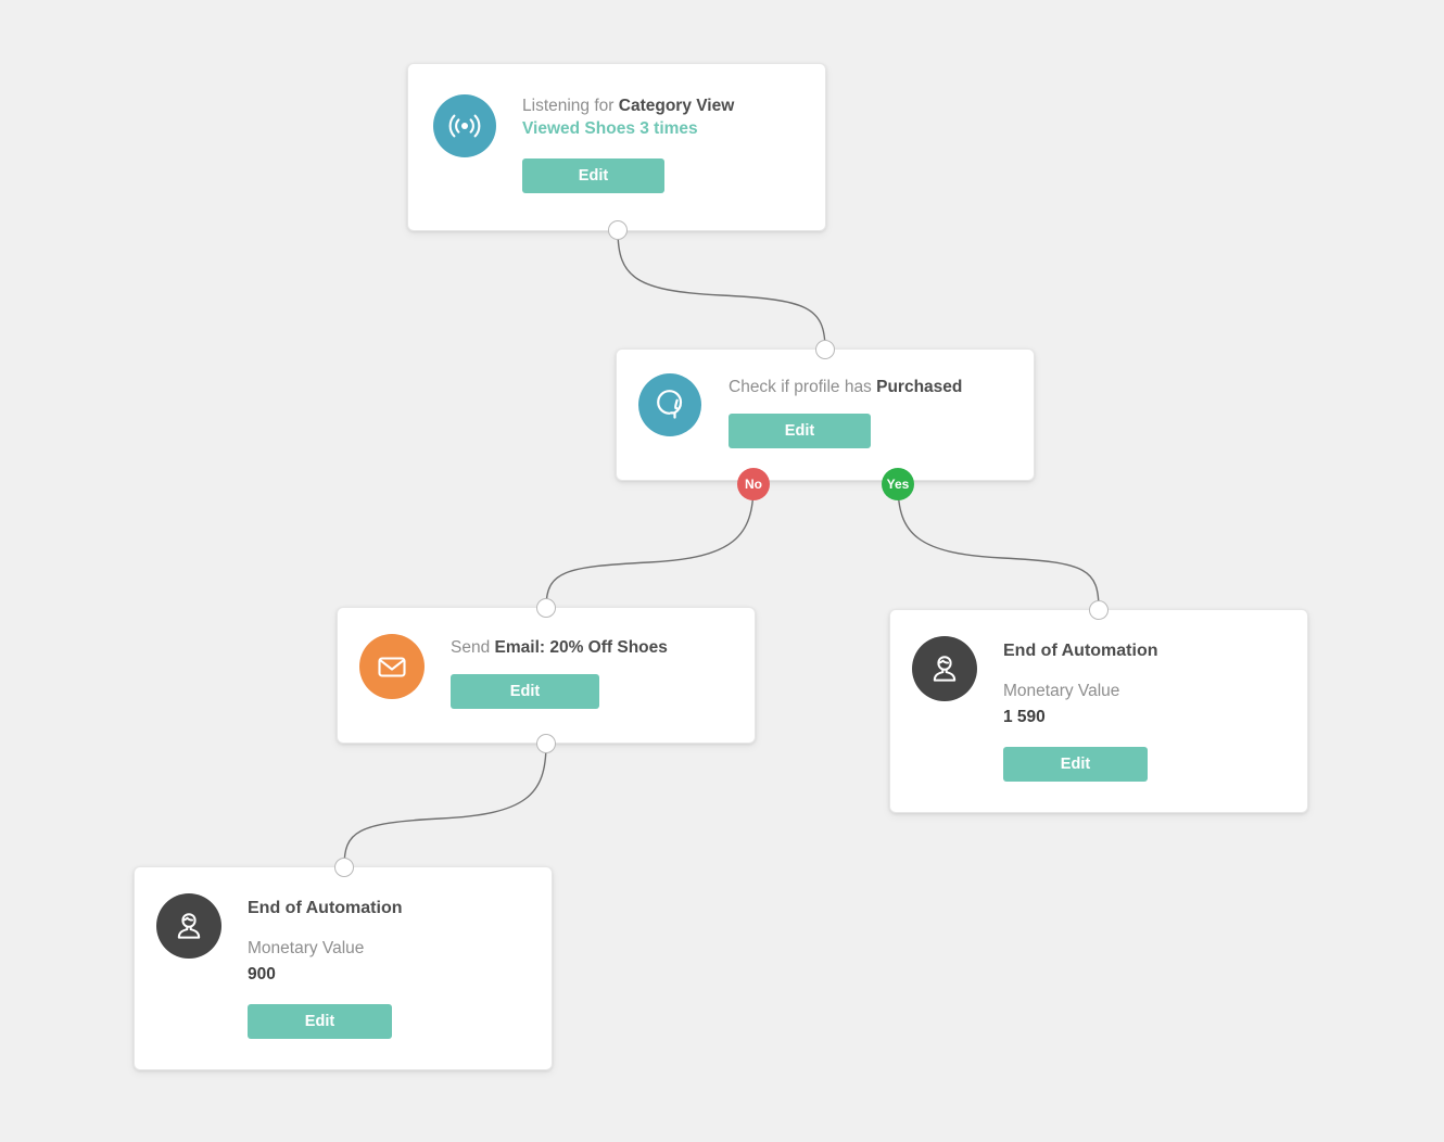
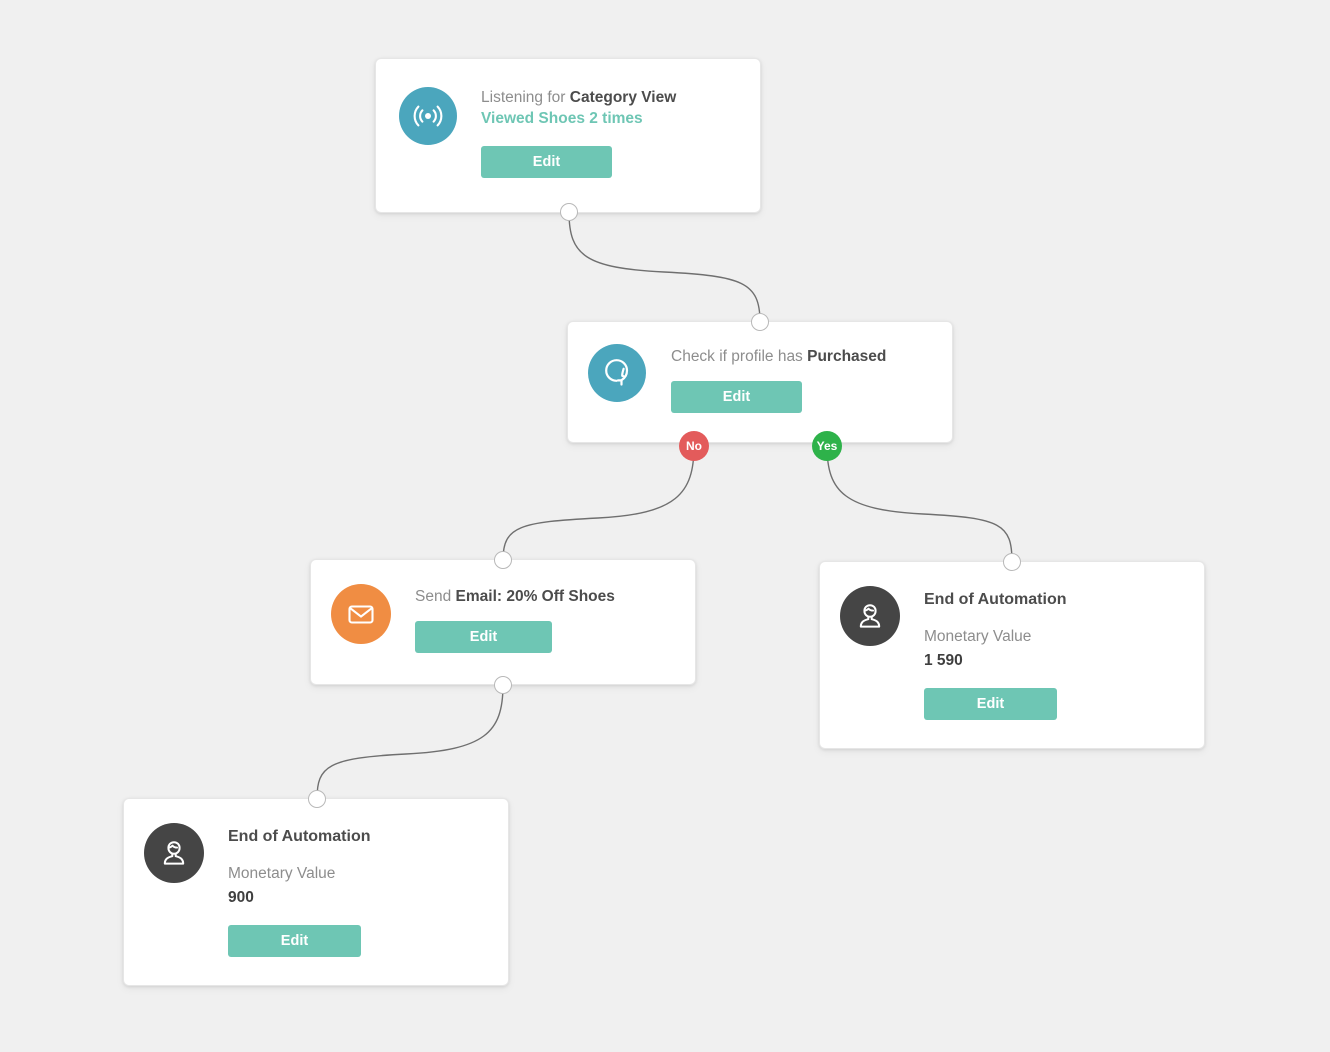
  Listening for Category View
- Viewed Shoes 3 times
+ Viewed Shoes 2 times
  Edit
  Check if profile has Purchased
  Edit
  No
  Yes
  Send Email: 20% Off Shoes
  Edit
  End of Automation
  Monetary Value
  1 590
  Edit
  End of Automation
  Monetary Value
  900
  Edit
